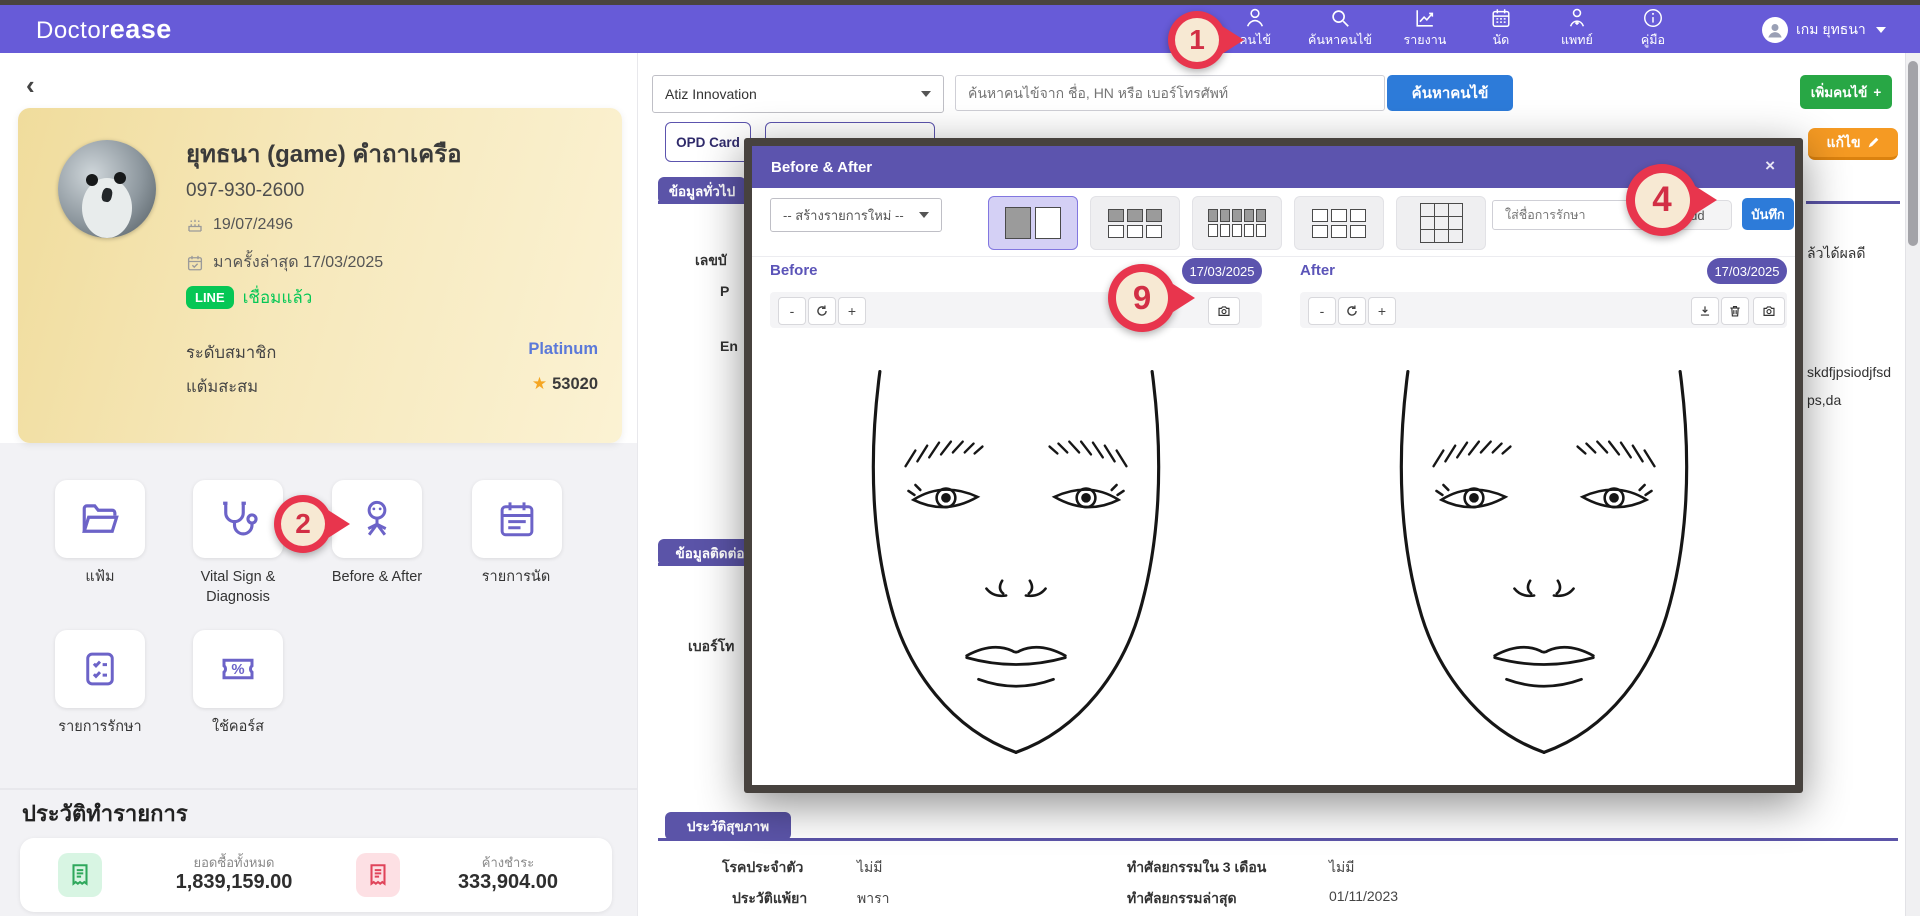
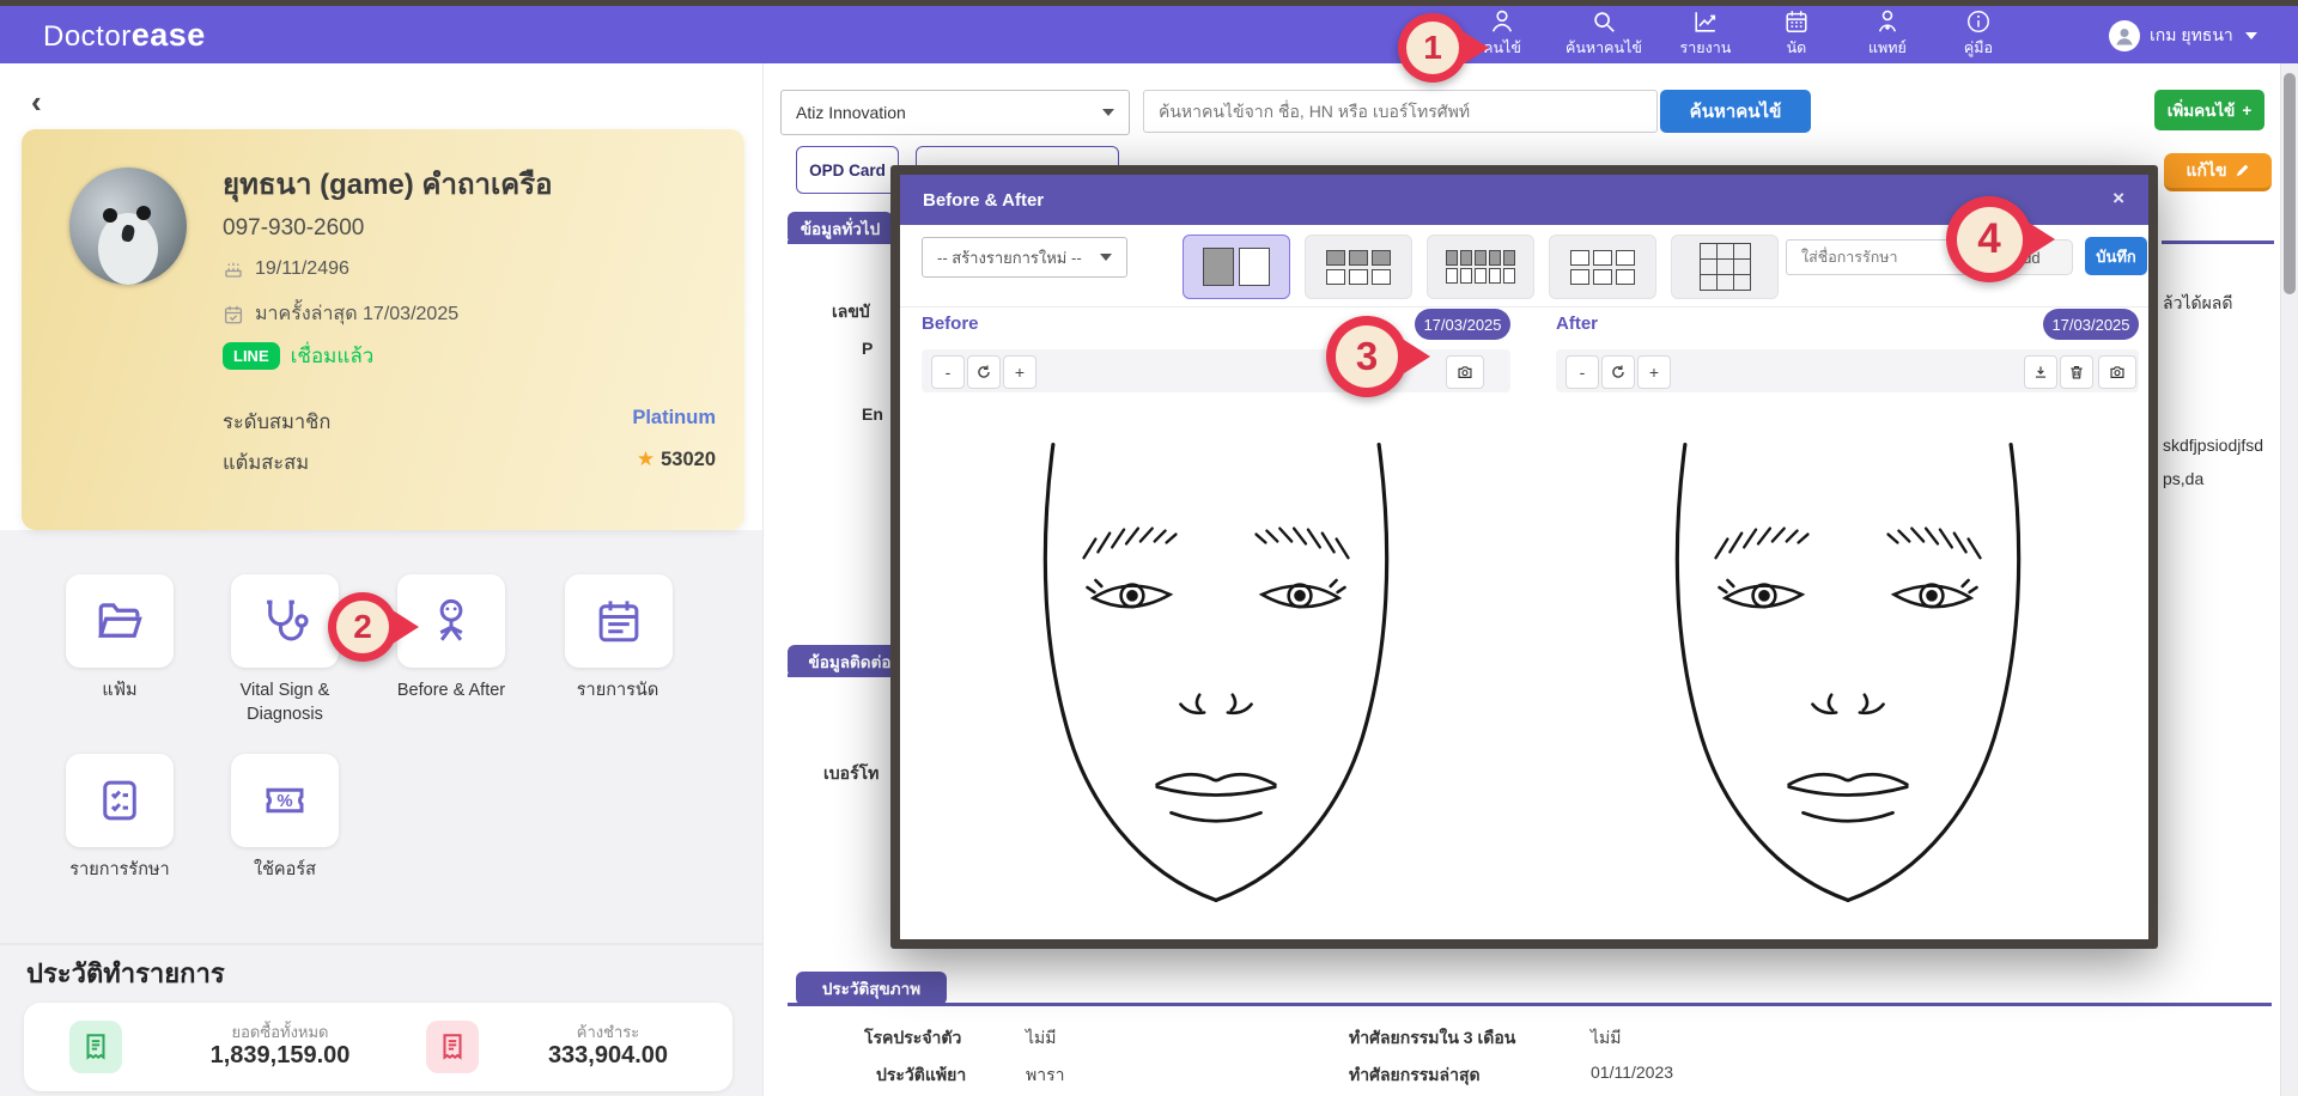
  Doctorease
  คนไข้
  ค้นหาคนไข้
  รายงาน
  นัด
  แพทย์
  คู่มือ
  เกม ยุทธนา
  ‹
  ยุทธนา (game) คำถาเครือ
  097-930-2600
- 19/07/2496
+ 19/11/2496
  มาครั้งล่าสุด 17/03/2025
  LINE
  เชื่อมแล้ว
  ระดับสมาชิก
  Platinum
  แต้มสะสม
  ★ 53020
  แฟ้ม
  Vital Sign &
  Diagnosis
  Before & After
  รายการนัด
  %
  รายการรักษา
  ใช้คอร์ส
  ประวัติทำรายการ
  ยอดซื้อทั้งหมด
  1,839,159.00
  ค้างชำระ
  333,904.00
  Atiz Innovation
  ค้นหาคนไข้จาก ชื่อ, HN หรือ เบอร์โทรศัพท์
  ค้นหาคนไข้
  เพิ่มคนไข้
  +
  OPD Card
  แก้ไข
  ข้อมูลทั่วไป
  เลขบั
  P
  En
  ข้อมูลติดต่อ
  เบอร์โท
  ล้วได้ผลดี
  skdfjpsiodjfsd
  ps,da
  ประวัติสุขภาพ
  โรคประจำตัว
  ไม่มี
  ทำศัลยกรรมใน 3 เดือน
  ไม่มี
  ประวัติแพ้ยา
  พารา
  ทำศัลยกรรมล่าสุด
  01/11/2023
  Before & After
  ×
  -- สร้างรายการใหม่ --
  ใส่ชื่อการรักษา
  บันทึก
  Before
  17/03/2025
  -
  +
  After
  17/03/2025
  -
  +
  1
  2
- 9
+ 3
  4
